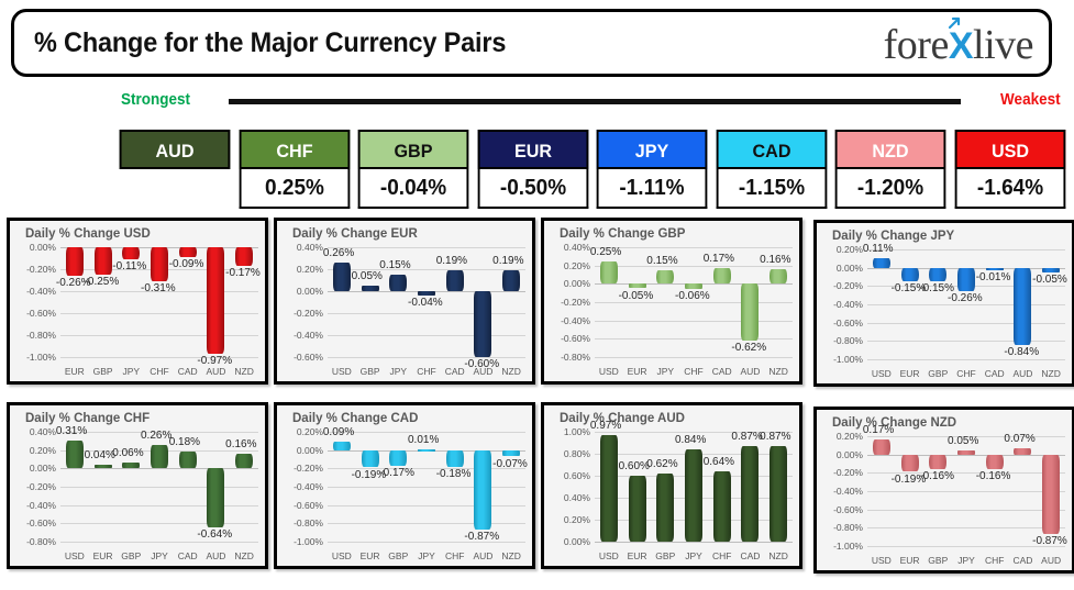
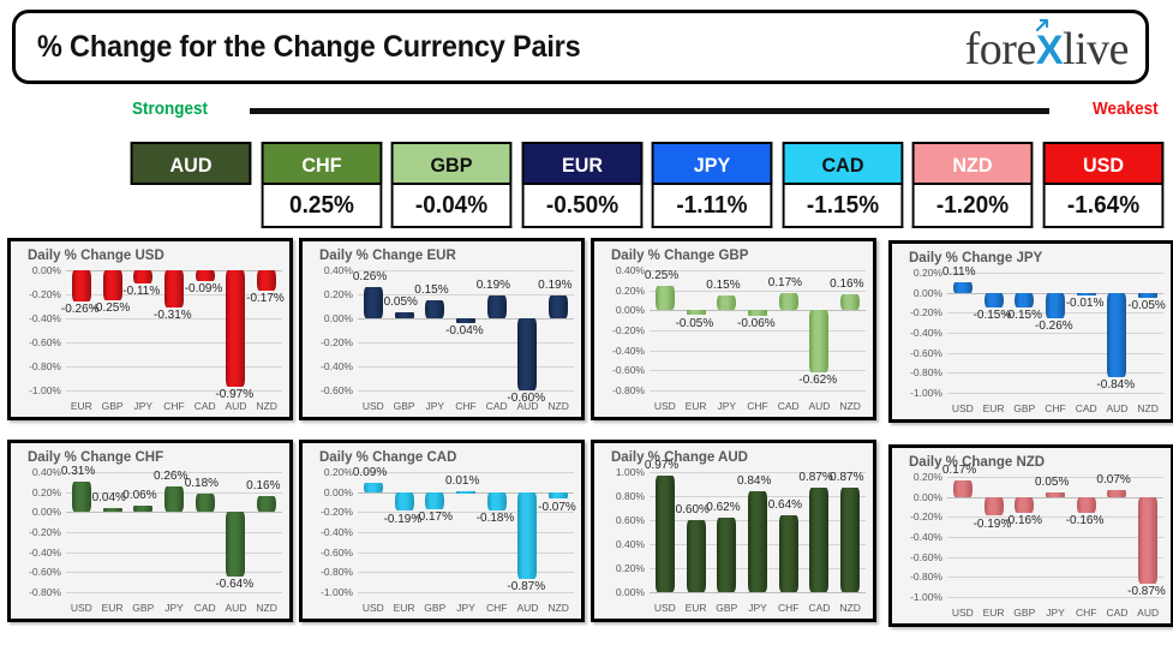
- % Change for the Major Currency Pairs
+ % Change for the Change Currency Pairs
  foreXlive
  Strongest
  Weakest
  AUD
  CHF
  0.25%
  GBP
  -0.04%
  EUR
  -0.50%
  JPY
  -1.11%
  CAD
  -1.15%
  NZD
  -1.20%
  USD
  -1.64%
  Daily % Change USD
  0.00%
  -0.20%
  -0.40%
  -0.60%
  -0.80%
  -1.00%
  -0.26%
  EUR
  -0.25%
  GBP
  -0.11%
  JPY
  -0.31%
  CHF
  -0.09%
  CAD
  -0.97%
  AUD
  -0.17%
  NZD
  Daily % Change EUR
  0.40%
  0.20%
  0.00%
  -0.20%
  -0.40%
  -0.60%
  0.26%
  USD
  0.05%
  GBP
  0.15%
  JPY
  -0.04%
  CHF
  0.19%
  CAD
  -0.60%
  AUD
  0.19%
  NZD
  Daily % Change GBP
  0.40%
  0.20%
  0.00%
  -0.20%
  -0.40%
  -0.60%
  -0.80%
  0.25%
  USD
  -0.05%
  EUR
  0.15%
  JPY
  -0.06%
  CHF
  0.17%
  CAD
  -0.62%
  AUD
  0.16%
  NZD
  Daily % Change JPY
  0.20%
  0.00%
  -0.20%
  -0.40%
  -0.60%
  -0.80%
  -1.00%
  0.11%
  USD
  -0.15%
  EUR
  -0.15%
  GBP
  -0.26%
  CHF
  -0.01%
  CAD
  -0.84%
  AUD
  -0.05%
  NZD
  Daily % Change CHF
  0.40%
  0.20%
  0.00%
  -0.20%
  -0.40%
  -0.60%
  -0.80%
  0.31%
  USD
  0.04%
  EUR
  0.06%
  GBP
  0.26%
  JPY
  0.18%
  CAD
  -0.64%
  AUD
  0.16%
  NZD
  Daily % Change CAD
  0.20%
  0.00%
  -0.20%
  -0.40%
  -0.60%
  -0.80%
  -1.00%
  0.09%
  USD
  -0.19%
  EUR
  -0.17%
  GBP
  0.01%
  JPY
  -0.18%
  CHF
  -0.87%
  AUD
  -0.07%
  NZD
  Daily % Change AUD
  1.00%
  0.80%
  0.60%
  0.40%
  0.20%
  0.00%
  0.97%
  USD
  0.60%
  EUR
  0.62%
  GBP
  0.84%
  JPY
  0.64%
  CHF
  0.87%
  CAD
  0.87%
  NZD
  Daily % Change NZD
  0.20%
  0.00%
  -0.20%
  -0.40%
  -0.60%
  -0.80%
  -1.00%
  0.17%
  USD
  -0.19%
  EUR
  -0.16%
  GBP
  0.05%
  JPY
  -0.16%
  CHF
  0.07%
  CAD
  -0.87%
  AUD
